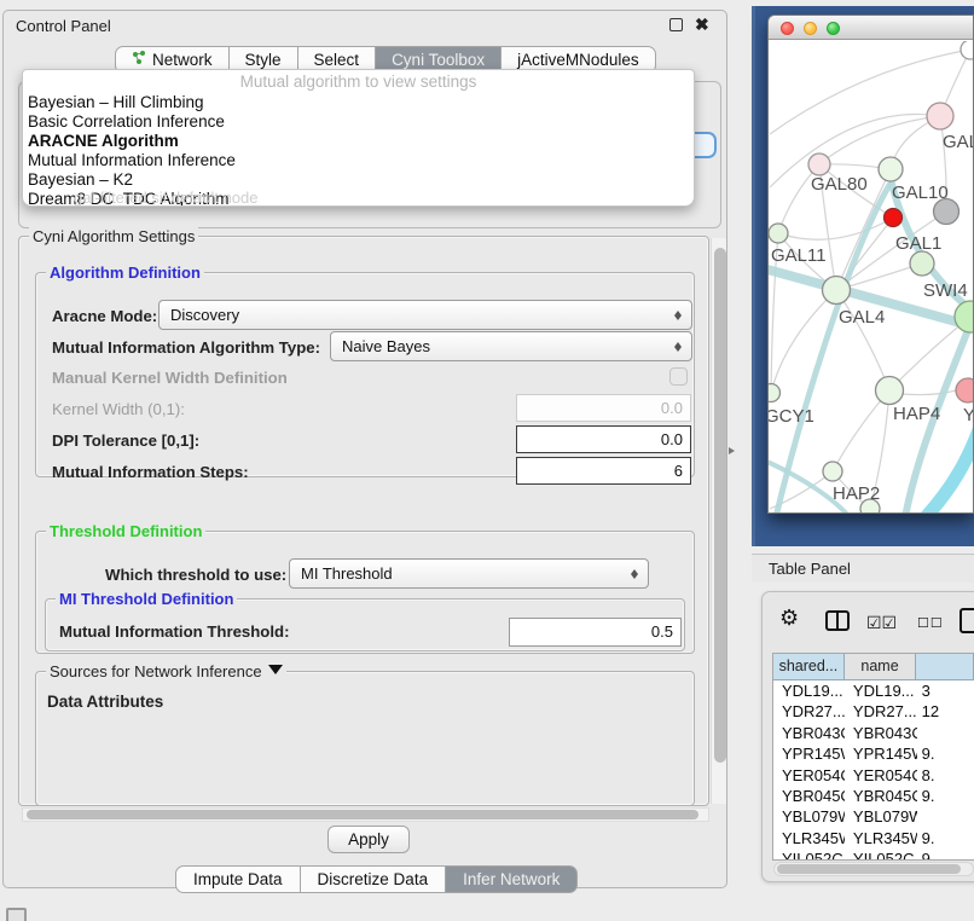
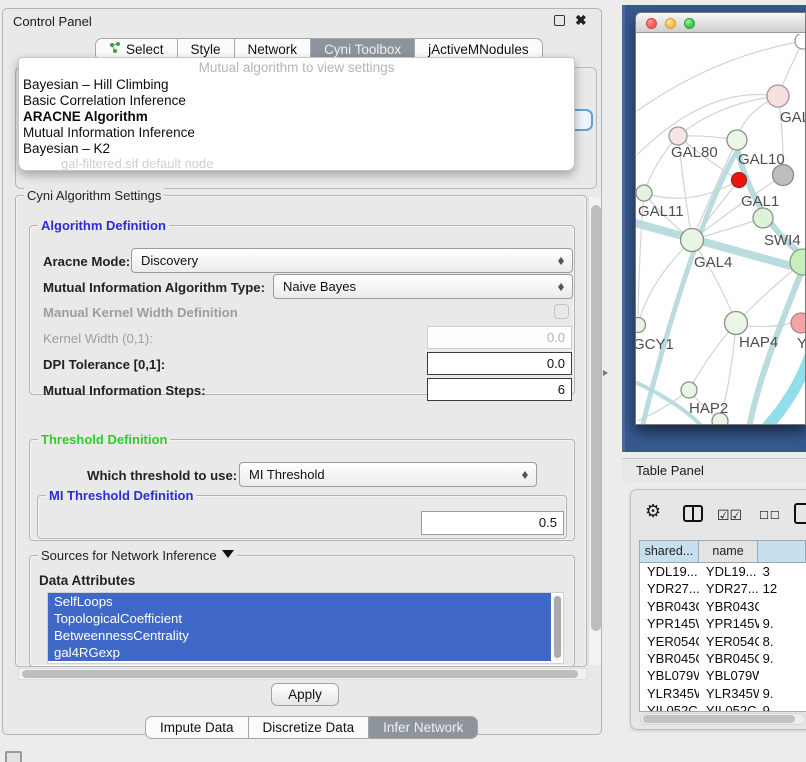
  Control Panel
  ✖
- Network
+ Select
  Style
- Select
+ Network
  Cyni Toolbox
  jActiveMNodules
  Cyni Algorithm Settings
  Algorithm Definition
  Aracne Mode:
  Discovery
  Mutual Information Algorithm Type:
  Naive Bayes
  Manual Kernel Width Definition
  Kernel Width (0,1):
  0.0
  DPI Tolerance [0,1]:
  0.0
  Mutual Information Steps:
  6
  Threshold Definition
  Which threshold to use:
  MI Threshold
  MI Threshold Definition
- Mutual Information Threshold:
  0.5
  Sources for Network Inference
  Data Attributes
+ SelfLoops
+ TopologicalCoefficient
+ BetweennessCentrality
+ gal4RGexp
  Apply
  Impute Data
  Discretize Data
  Infer Network
  Mutual algorithm to view settings
  Bayesian – Hill Climbing
  Basic Correlation Inference
  ARACNE Algorithm
  Mutual Information Inference
  Bayesian – K2
- Dream8 DC_TDC Algorithm
  gal-filtered.sif default node
  GAL80
  GAL10
  GAL11
  GAL1
  SWI4
  GAL4
  GCY1
  HAP4
  Y
  HAP2
  Table Panel
  ⚙
  ☑☑
  ☐☐
  shared...
  name
  YDL19...
  YDL19...
  3
  YDR27...
  YDR27...
  12
  YBR043
  YBR043
  YPR145
  YPR145
  9.
  YER054
  YER054
  8.
  YBR045
  YBR045
  9.
  YBL079
  YBL079W
  YLR345
  YLR345
  9.
  YIL052C
  YIL052C
  9.
